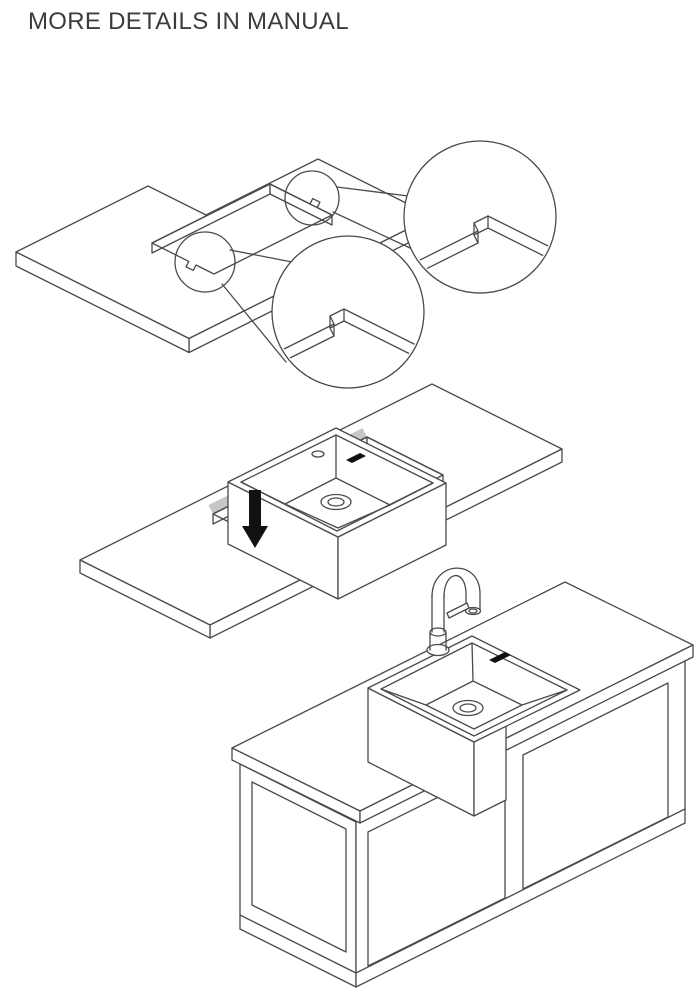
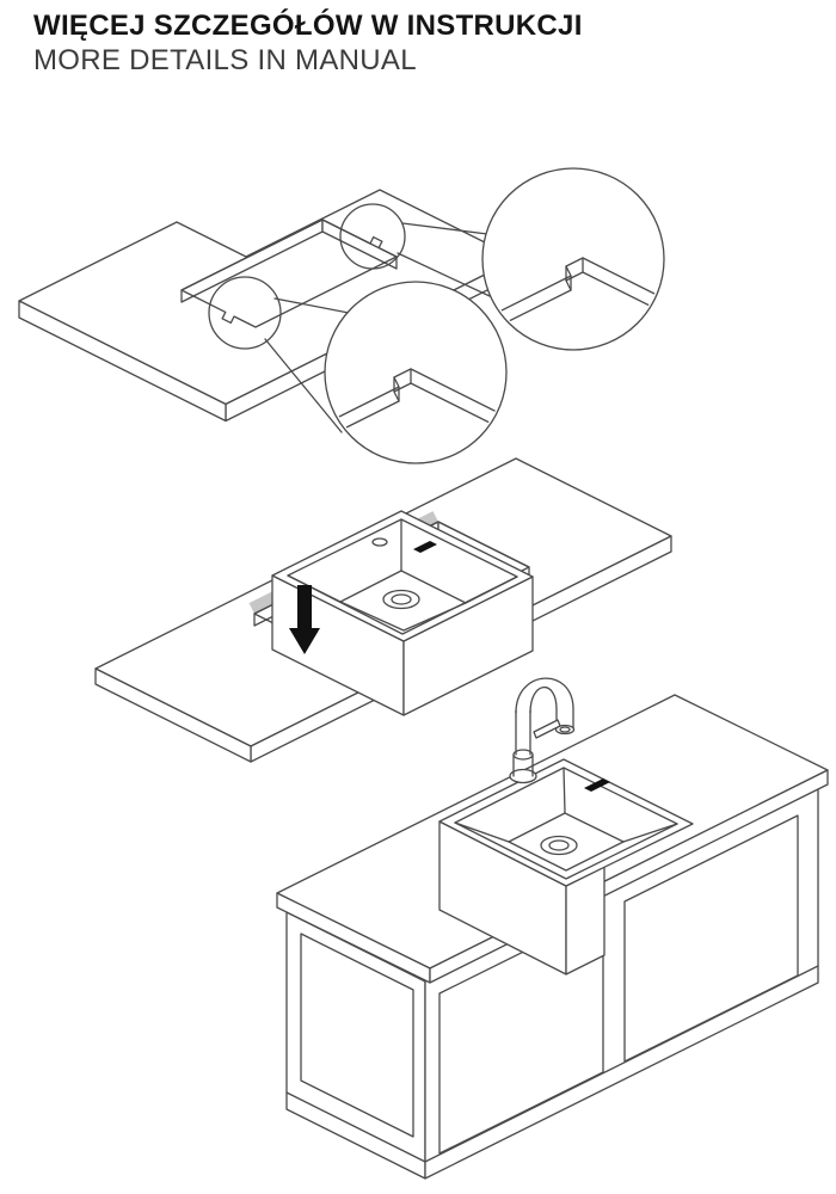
+ WIĘCEJ SZCZEGÓŁÓW W INSTRUKCJI
  MORE DETAILS IN MANUAL
